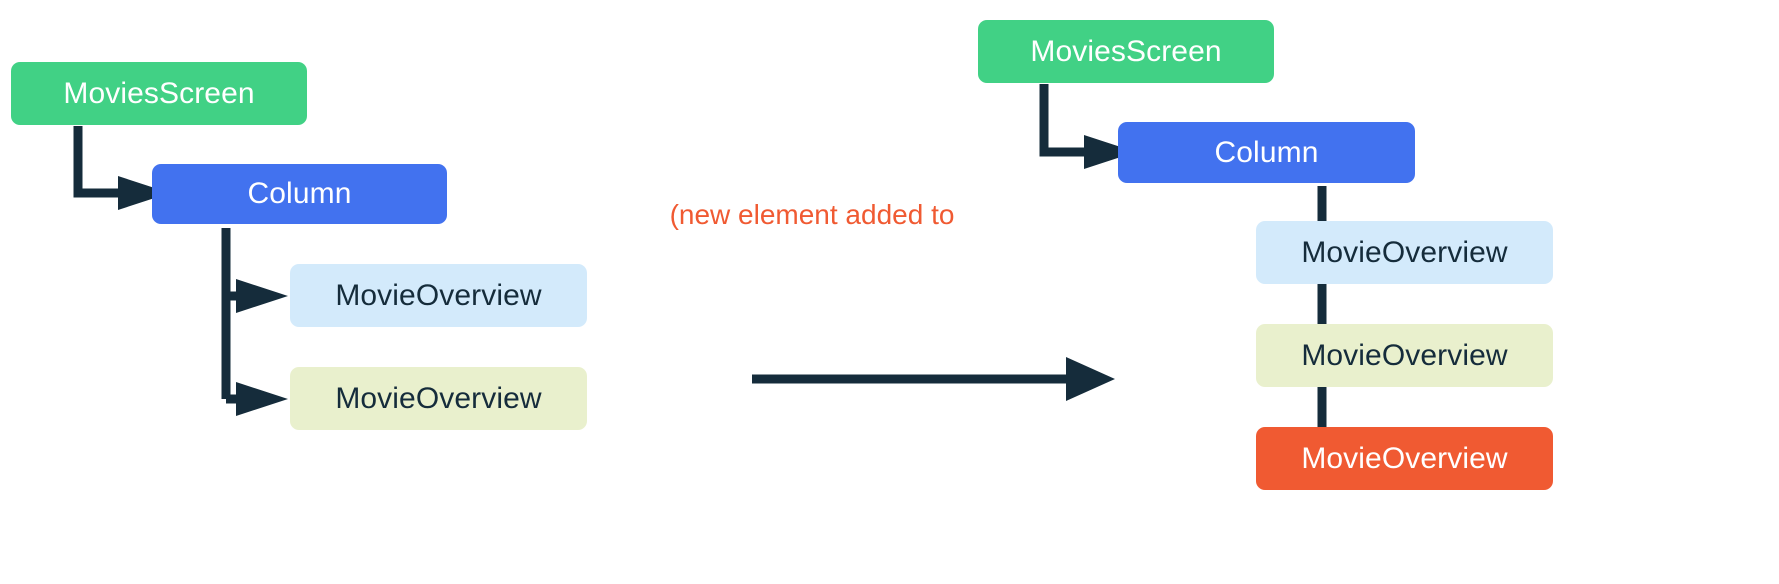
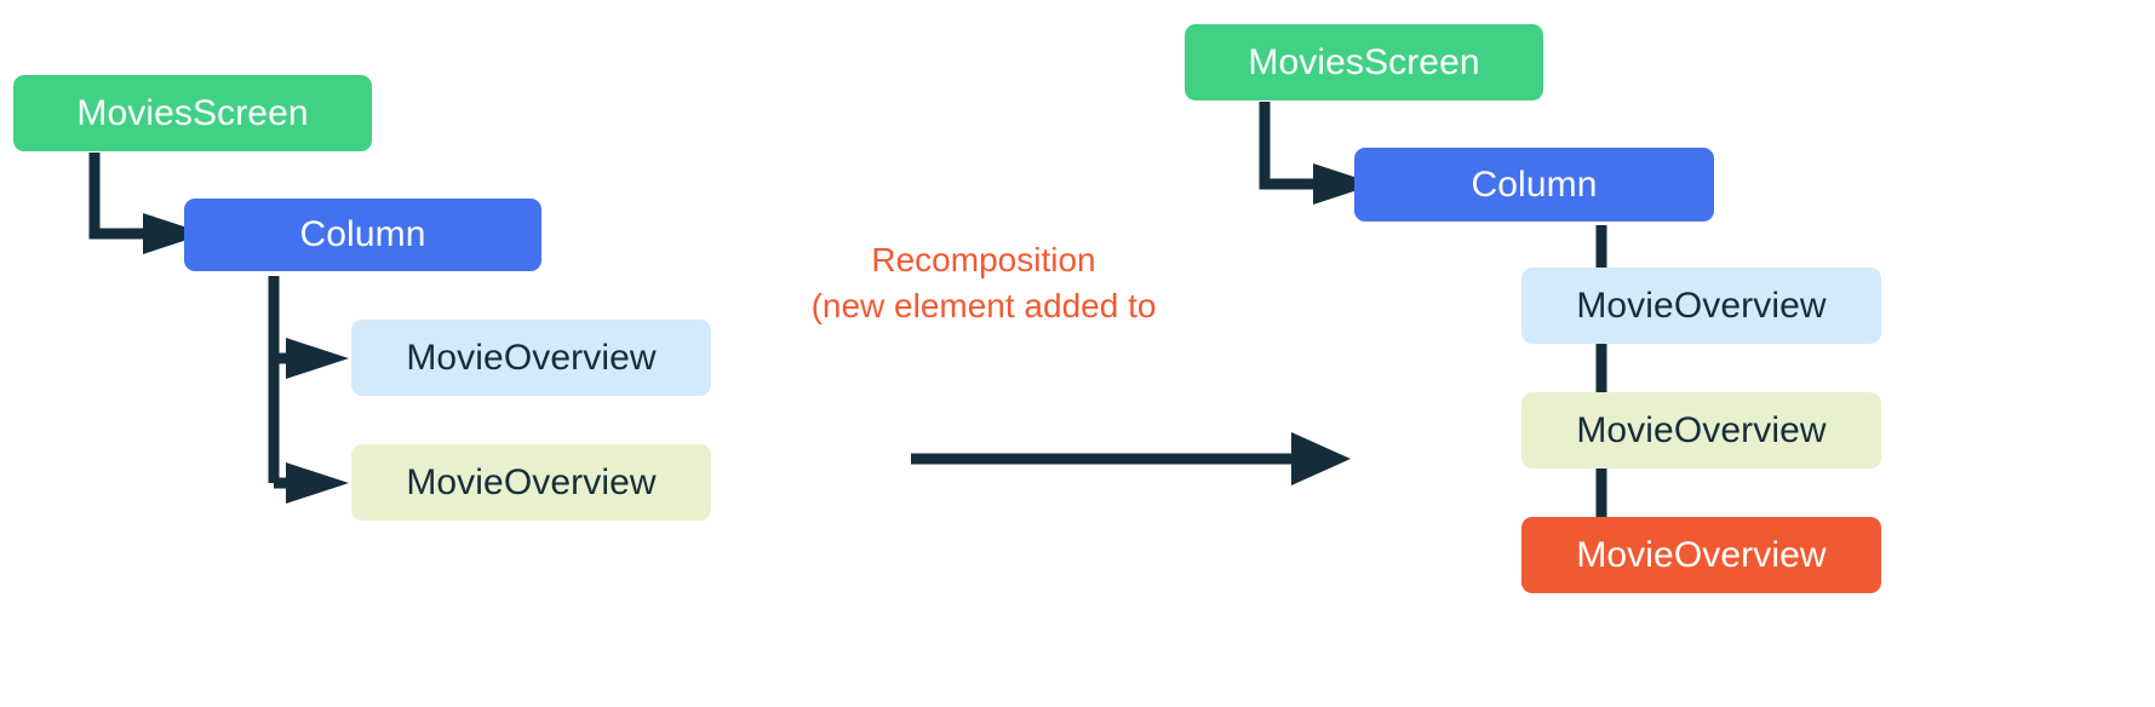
  MoviesScreen
  Column
  MovieOverview
  MovieOverview
+ Recomposition
  (new element added to
  MoviesScreen
  Column
  MovieOverview
  MovieOverview
  MovieOverview
